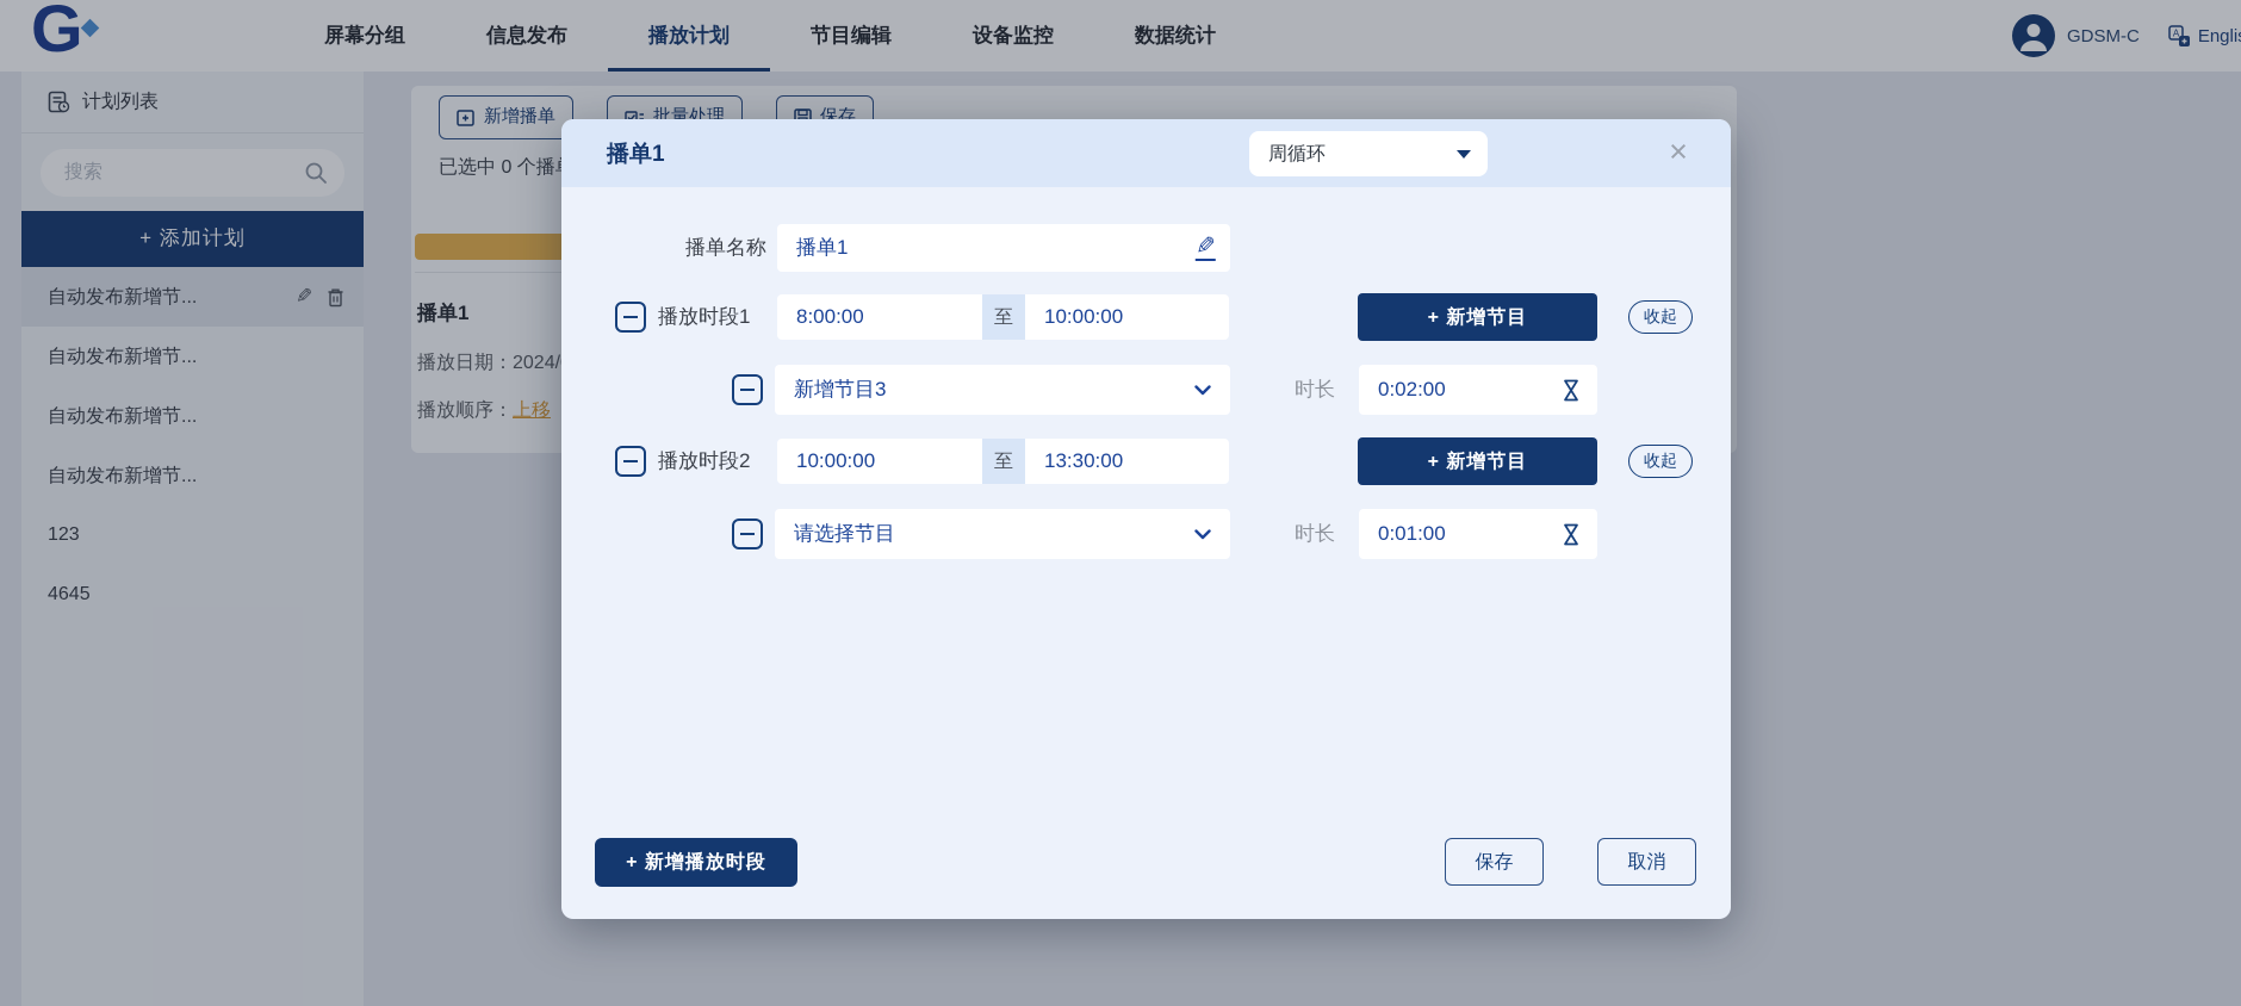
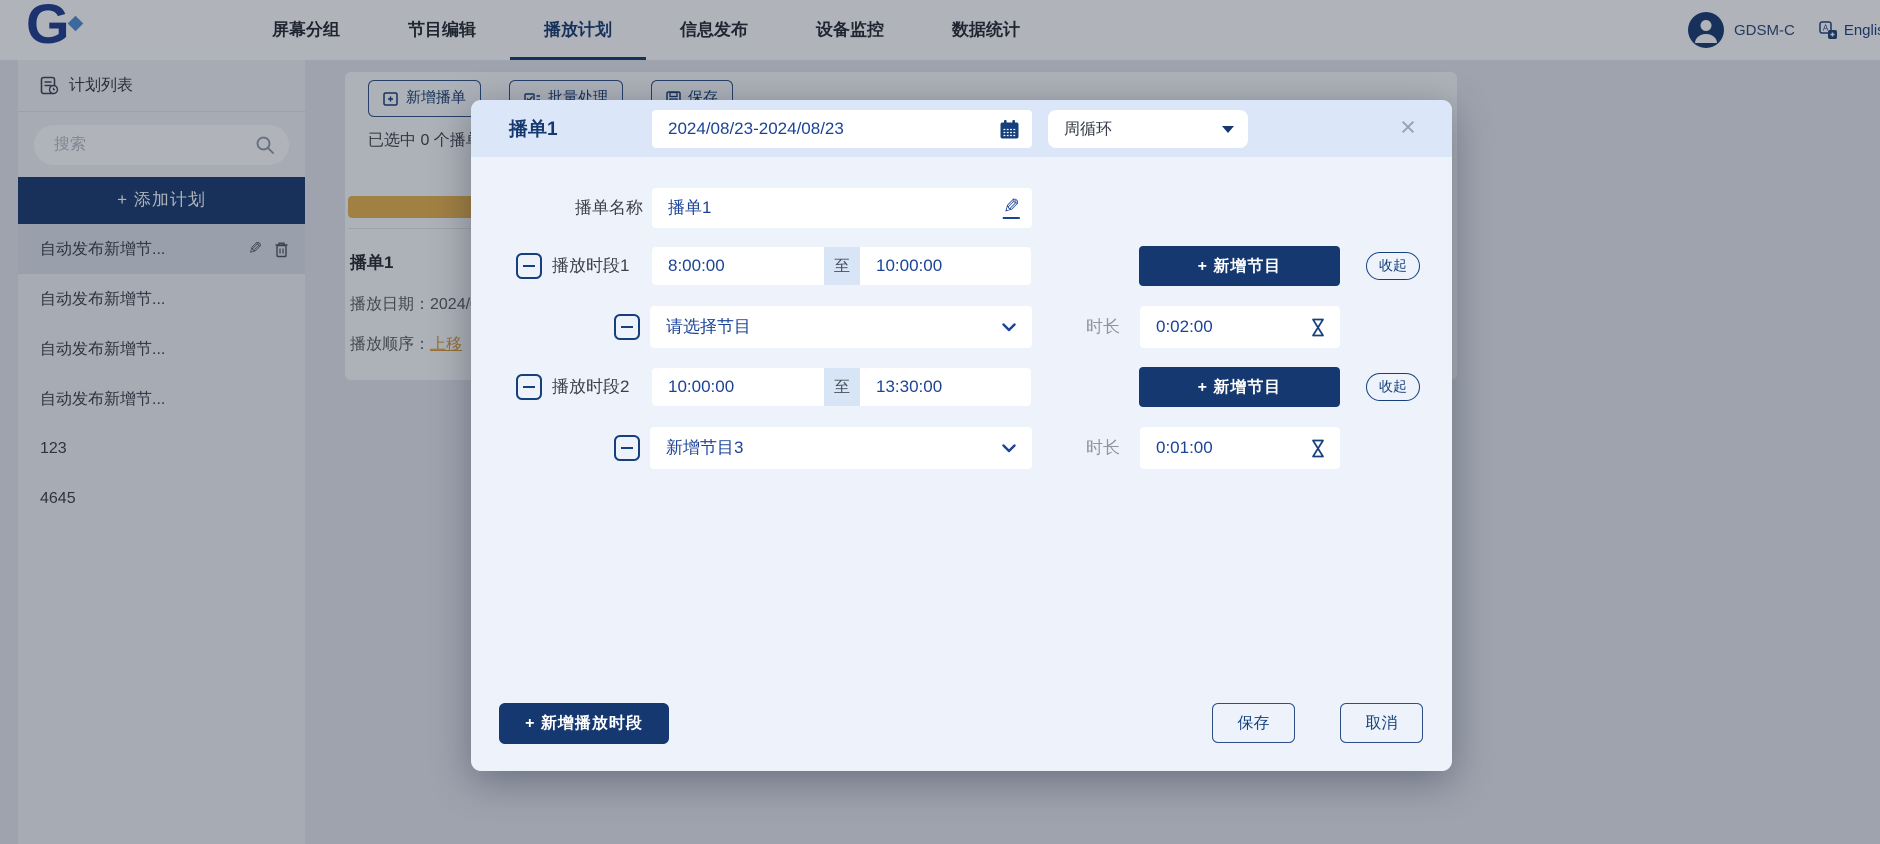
  G
  屏幕分组
- 信息发布
+ 节目编辑
  播放计划
- 节目编辑
+ 信息发布
  设备监控
  数据统计
  GDSM-C
  A
  Engli
  计划列表
  搜索
  + 添加计划
  自动发布新增节...
  自动发布新增节...
  自动发布新增节...
  自动发布新增节...
  123
  4645
  新增播单
  批量处理
  保存
  已选中 0 个播
  播单1
  播放顺序：上移
  播单1
+ 2024/08/23-2024/08/23
  周循环
  ×
  播单名称
  播单1
  播放时段1
  8:00:00
  至
  10:00:00
  + 新增节目
  收起
- 新增节目3
+ 请选择节目
  时长
  0:02:00
  播放时段2
  10:00:00
  至
  13:30:00
  + 新增节目
  收起
- 请选择节目
+ 新增节目3
  时长
  0:01:00
  + 新增播放时段
  保存
  取消
